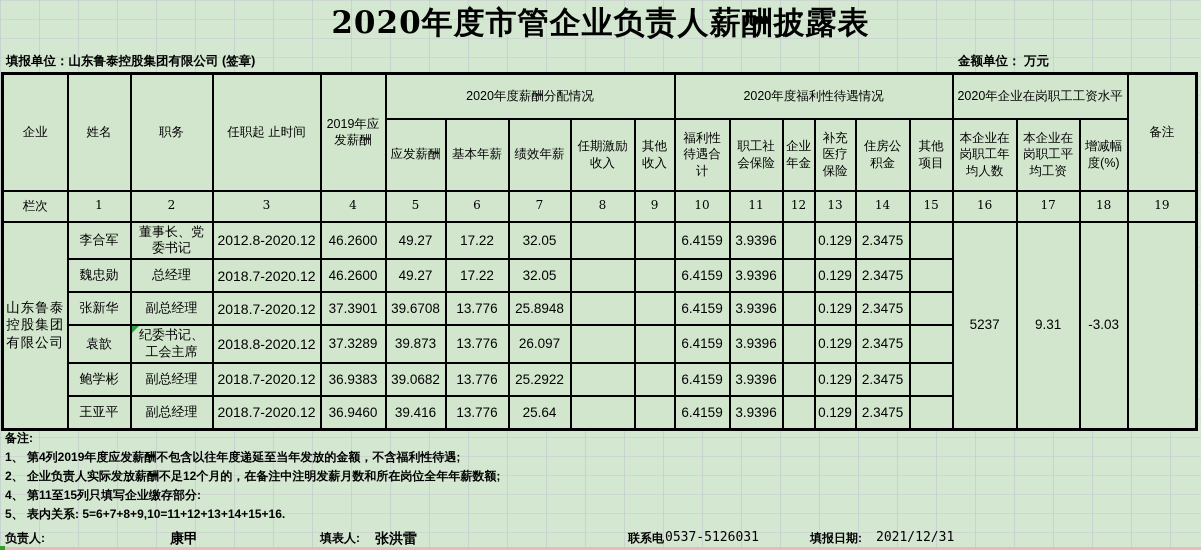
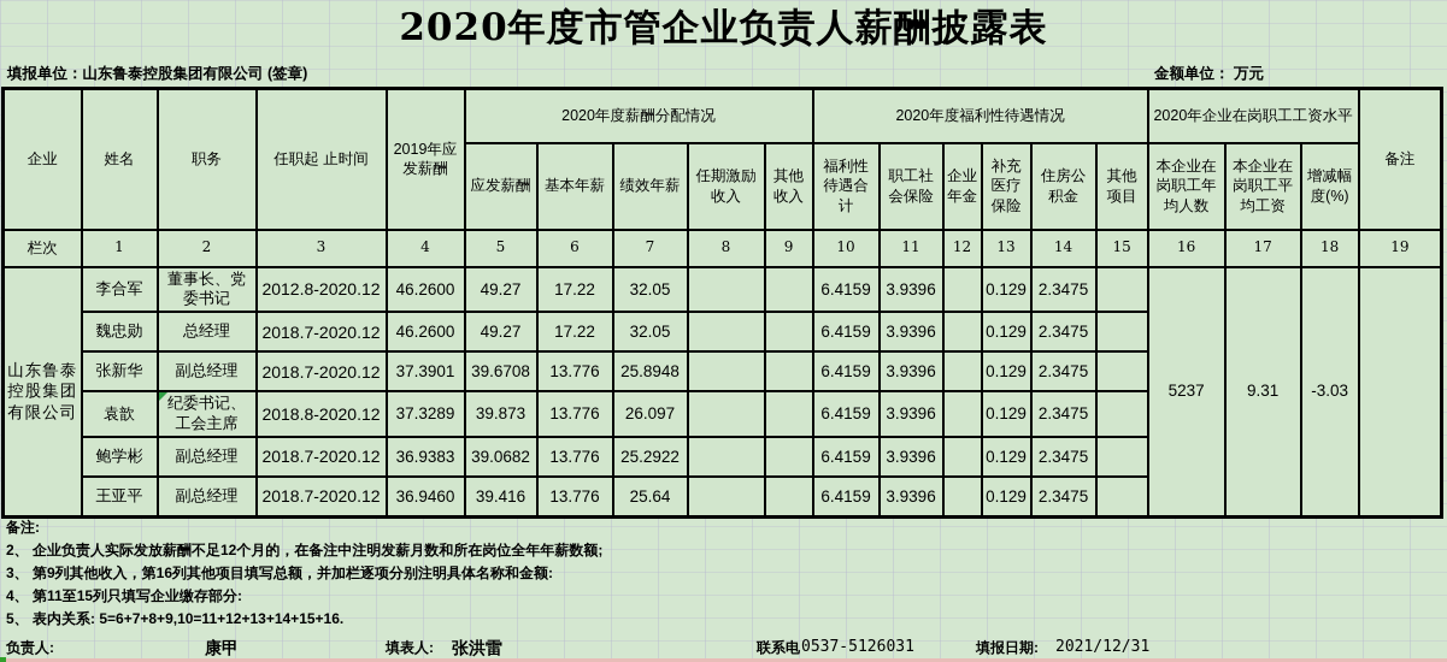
  2020年度市管企业负责人薪酬披露表
  填报单位：山东鲁泰控股集团有限公司 (签章)
  金额单位： 万元
  企业	姓名	职务	任职起 止时间	2019年应发薪酬	2020年度薪酬分配情况	2020年度福利性待遇情况	2020年企业在岗职工工资水平	备注
  应发薪酬	基本年薪	绩效年薪	任期激励收入	其他收入	福利性待遇合计	职工社会保险	企业年金	补充医疗保险	住房公积金	其他项目	本企业在岗职工年均人数	本企业在岗职工平均工资	增减幅度(%)
  栏次	1	2	3	4	5	6	7	8	9	10	11	12	13	14	15	16	17	18	19
  山东鲁泰控股集团有限公司	李合军	董事长、党委书记	2012.8-2020.12	46.2600	49.27	17.22	32.05			6.4159	3.9396		0.129	2.3475		5237	9.31	-3.03
  魏忠勋	总经理	2018.7-2020.12	46.2600	49.27	17.22	32.05			6.4159	3.9396		0.129	2.3475
  张新华	副总经理	2018.7-2020.12	37.3901	39.6708	13.776	25.8948			6.4159	3.9396		0.129	2.3475
  袁歆	纪委书记、工会主席	2018.8-2020.12	37.3289	39.873	13.776	26.097			6.4159	3.9396		0.129	2.3475
  鲍学彬	副总经理	2018.7-2020.12	36.9383	39.0682	13.776	25.2922			6.4159	3.9396		0.129	2.3475
  王亚平	副总经理	2018.7-2020.12	36.9460	39.416	13.776	25.64			6.4159	3.9396		0.129	2.3475
  备注:
- 1、 第4列2019年度应发薪酬不包含以往年度递延至当年发放的金额，不含福利性待遇;
  2、 企业负责人实际发放薪酬不足12个月的，在备注中注明发薪月数和所在岗位全年年薪数额;
+ 3、 第9列其他收入，第16列其他项目填写总额，并加栏逐项分别注明具体名称和金额:
  4、 第11至15列只填写企业缴存部分:
  5、 表内关系: 5=6+7+8+9,10=11+12+13+14+15+16.
  负责人:
  康甲
  填表人:
  张洪雷
  联系电
  0537-5126031
  填报日期:
  2021/12/31
